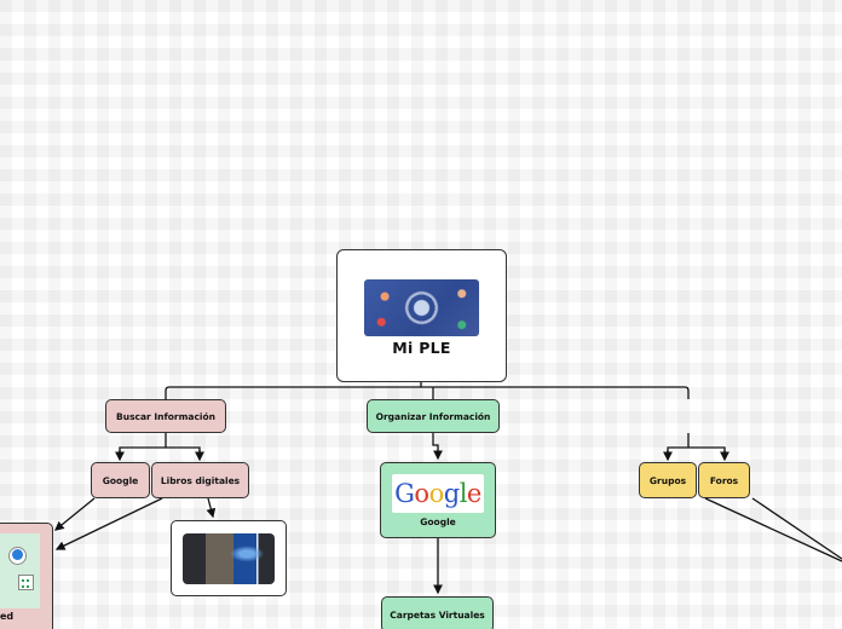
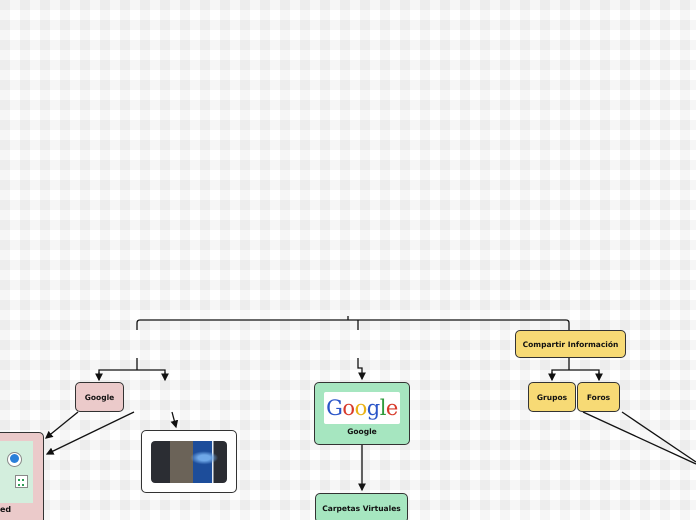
- Mi PLE
- Buscar Información
  Google
- Libros digitales
  ed
- Organizar Información
  G
  o
  o
  g
  l
  e
  Google
  Carpetas Virtuales
+ Compartir Información
  Grupos
  Foros
